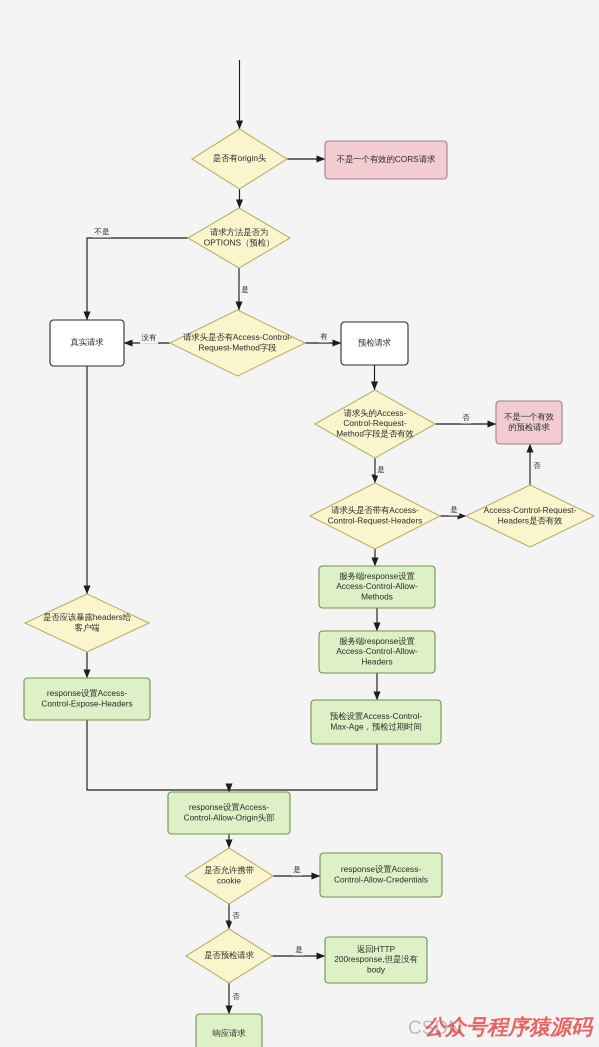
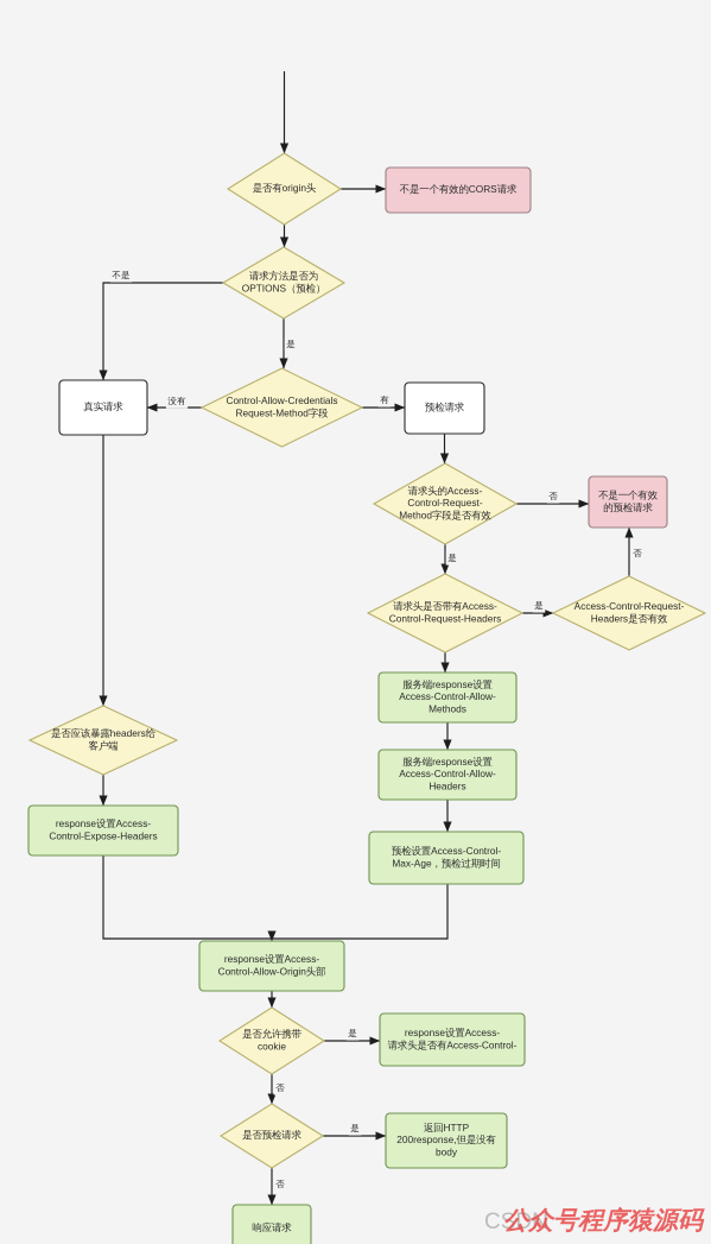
  不是
  是
  没有
  有
  否
  是
  是
  否
  是
  否
  是
  否
  是否有origin头
  不是一个有效的CORS请求
  请求方法是否为
  OPTIONS（预检）
  真实请求
- 请求头是否有Access-Control-
+ Control-Allow-Credentials
  Request-Method字段
  预检请求
  请求头的Access-
  Control-Request-
  Method字段是否有效
  不是一个有效
  的预检请求
  请求头是否带有Access-
  Control-Request-Headers
  Access-Control-Request-
  Headers是否有效
  服务端response设置
  Access-Control-Allow-
  Methods
  服务端response设置
  Access-Control-Allow-
  Headers
  预检设置Access-Control-
  Max-Age，预检过期时间
  是否应该暴露headers给
  客户端
  response设置Access-
  Control-Expose-Headers
  response设置Access-
  Control-Allow-Origin头部
  是否允许携带
  cookie
  response设置Access-
- Control-Allow-Credentials
+ 请求头是否有Access-Control-
  是否预检请求
  返回HTTP
  200response,但是没有
  body
  响应请求
  CSDN
  公众号程序猿源码
